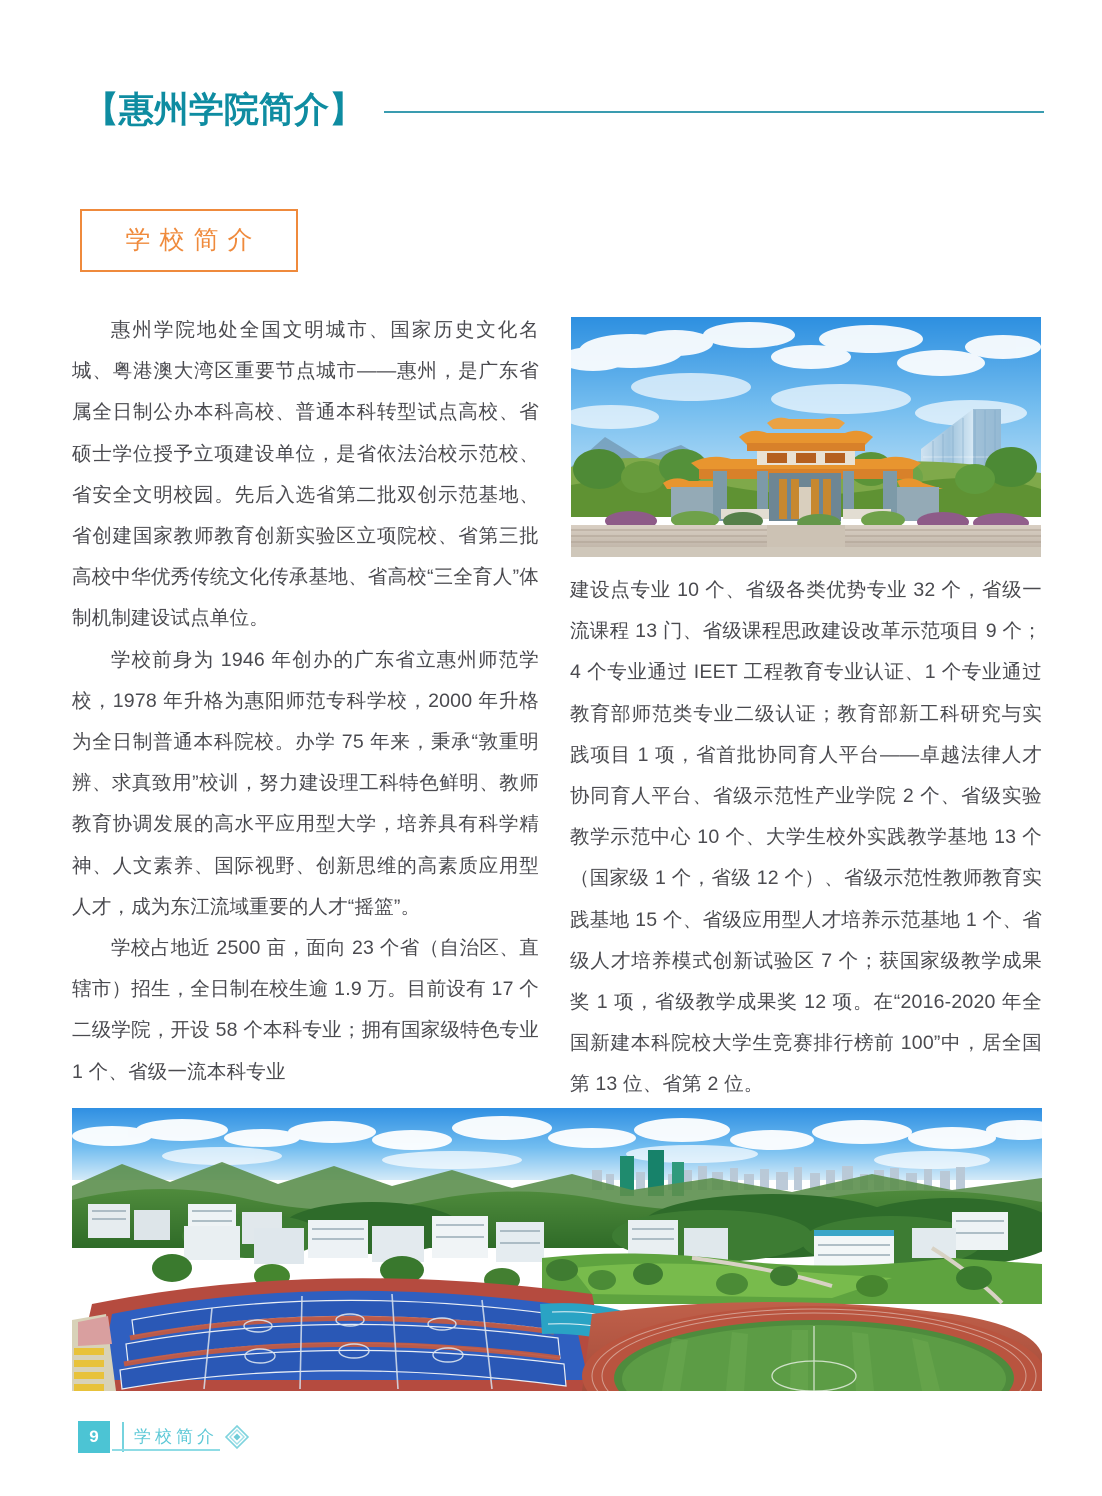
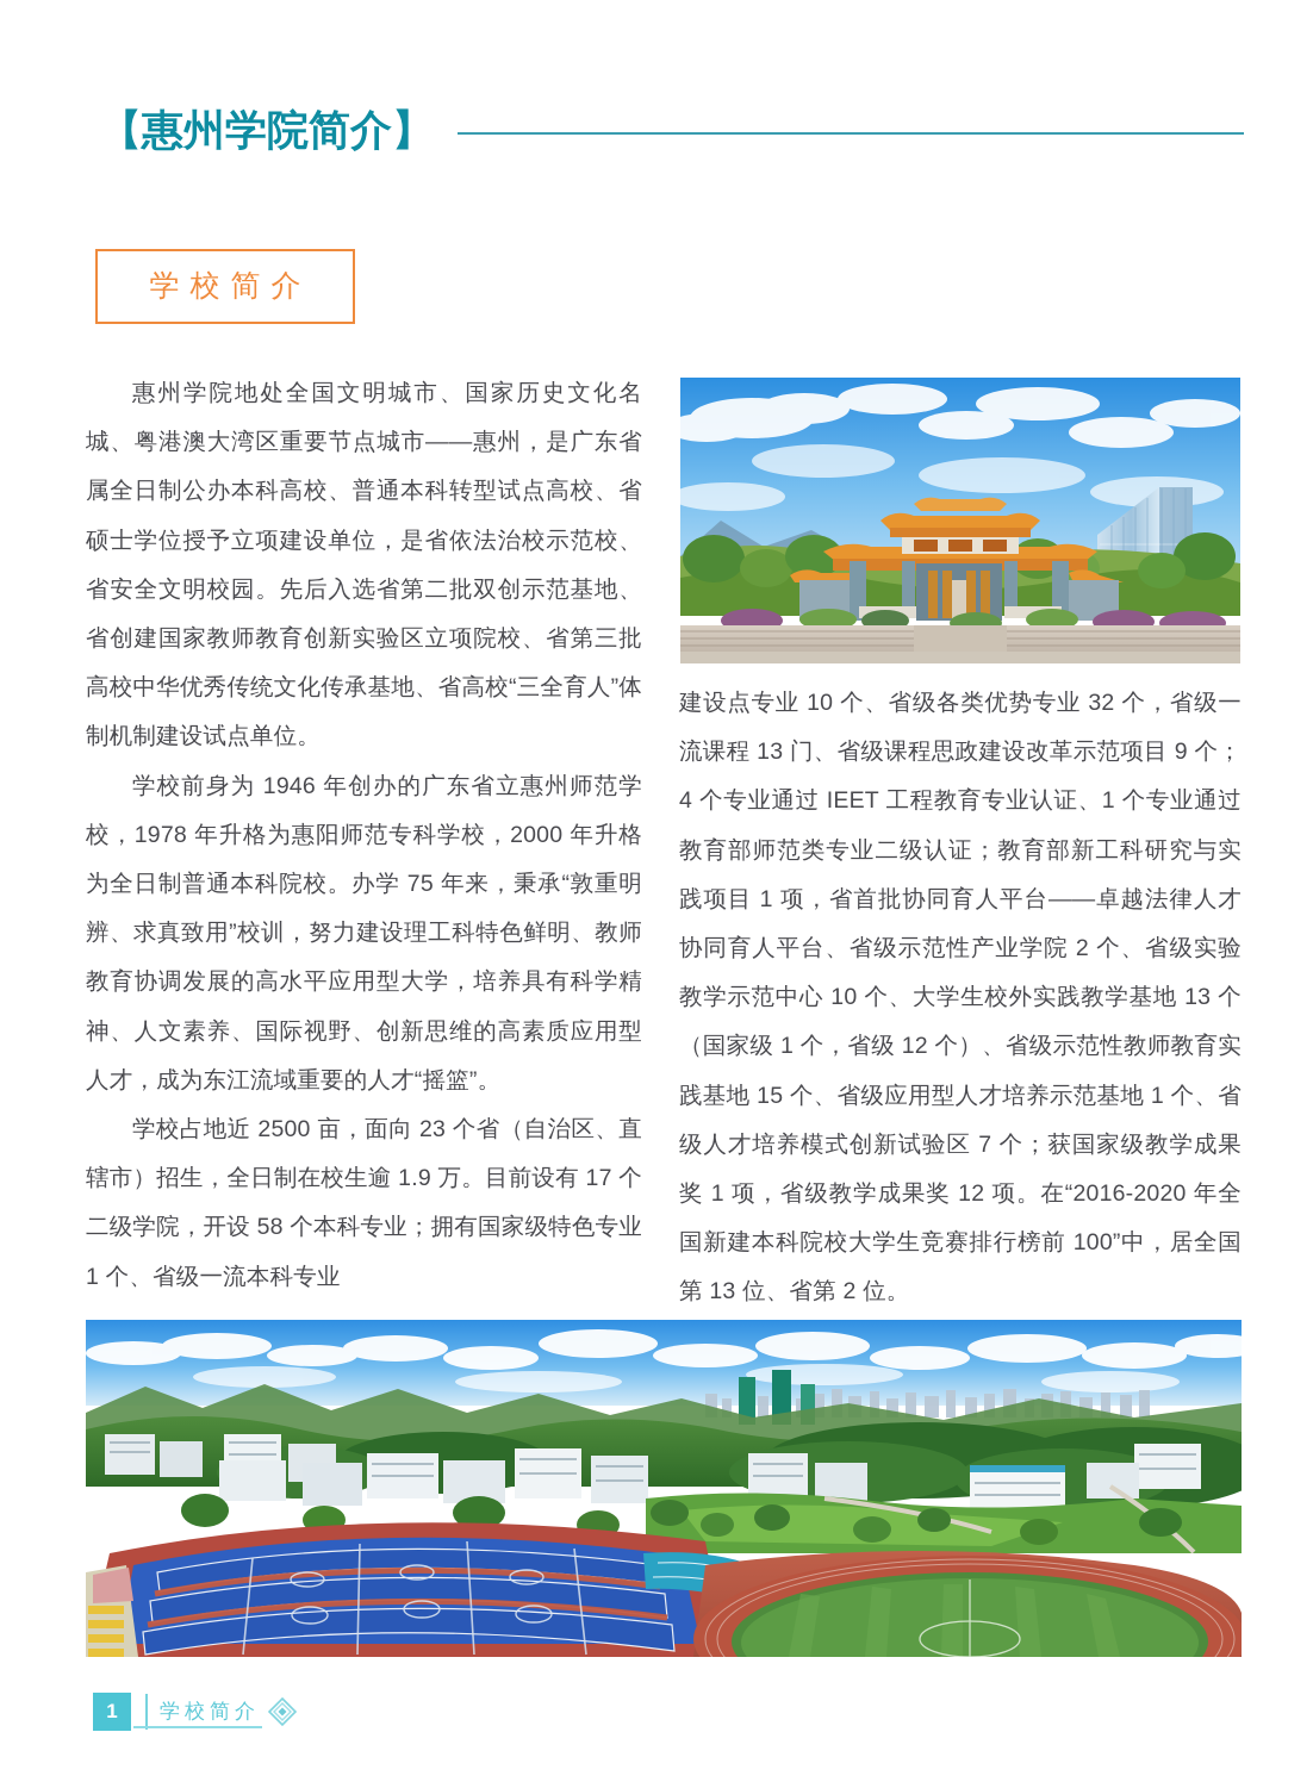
  【惠州学院简介】
  学校简介
  惠州学院地处全国文明城市、国家历史文化名城、粤港澳大湾区重要节点城市——惠州，是广东省属全日制公办本科高校、普通本科转型试点高校、省硕士学位授予立项建设单位，是省依法治校示范校、省安全文明校园。先后入选省第二批双创示范基地、省创建国家教师教育创新实验区立项院校、省第三批高校中华优秀传统文化传承基地、省高校“三全育人”体制机制建设试点单位。
  学校前身为 1946 年创办的广东省立惠州师范学校，1978 年升格为惠阳师范专科学校，2000 年升格为全日制普通本科院校。办学 75 年来，秉承“敦重明辨、求真致用”校训，努力建设理工科特色鲜明、教师教育协调发展的高水平应用型大学，培养具有科学精神、人文素养、国际视野、创新思维的高素质应用型人才，成为东江流域重要的人才“摇篮”。
  学校占地近 2500 亩，面向 23 个省（自治区、直辖市）招生，全日制在校生逾 1.9 万。目前设有 17 个二级学院，开设 58 个本科专业；拥有国家级特色专业 1 个、省级一流本科专业
  建设点专业 10 个、省级各类优势专业 32 个，省级一流课程 13 门、省级课程思政建设改革示范项目 9 个；4 个专业通过 IEET 工程教育专业认证、1 个专业通过教育部师范类专业二级认证；教育部新工科研究与实践项目 1 项，省首批协同育人平台——卓越法律人才协同育人平台、省级示范性产业学院 2 个、省级实验教学示范中心 10 个、大学生校外实践教学基地 13 个（国家级 1 个，省级 12 个）、省级示范性教师教育实践基地 15 个、省级应用型人才培养示范基地 1 个、省级人才培养模式创新试验区 7 个；获国家级教学成果奖 1 项，省级教学成果奖 12 项。在“2016-2020 年全国新建本科院校大学生竞赛排行榜前 100”中，居全国第 13 位、省第 2 位。
- 9
+ 1
  学校简介
